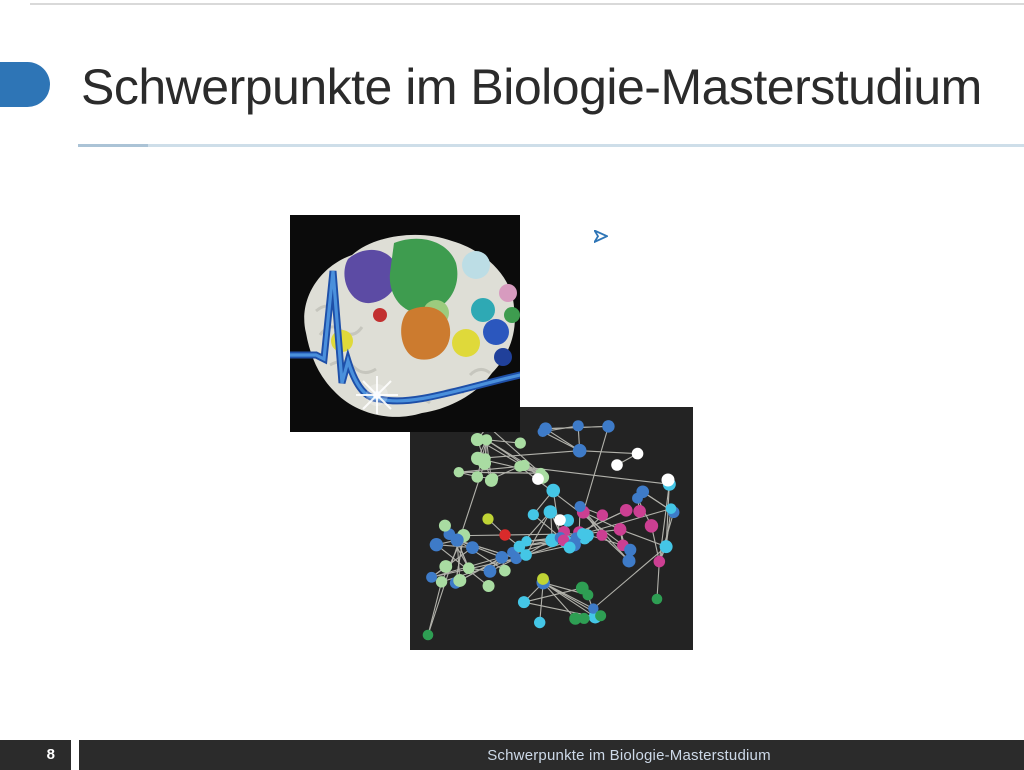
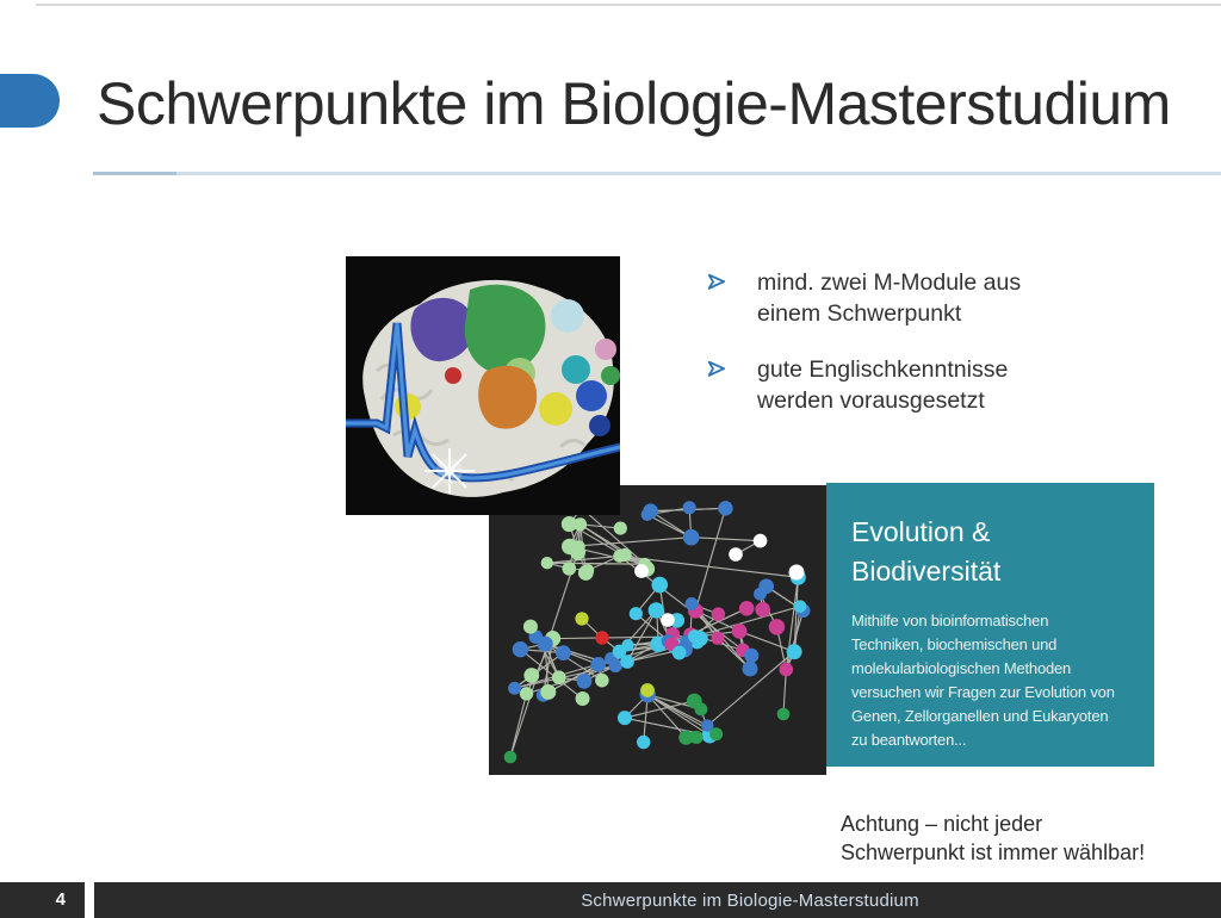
  Schwerpunkte im Biologie-Masterstudium
+ mind. zwei M-Module aus
+ einem Schwerpunkt
+ gute Englischkenntnisse
+ werden vorausgesetzt
+ Evolution &
+ Biodiversität
+ Mithilfe von bioinformatischen
+ Techniken, biochemischen und
+ molekularbiologischen Methoden
+ versuchen wir Fragen zur Evolution von
+ Genen, Zellorganellen und Eukaryoten
+ zu beantworten...
+ Achtung – nicht jeder
+ Schwerpunkt ist immer wählbar!
- 8
+ 4
  Schwerpunkte im Biologie-Masterstudium
